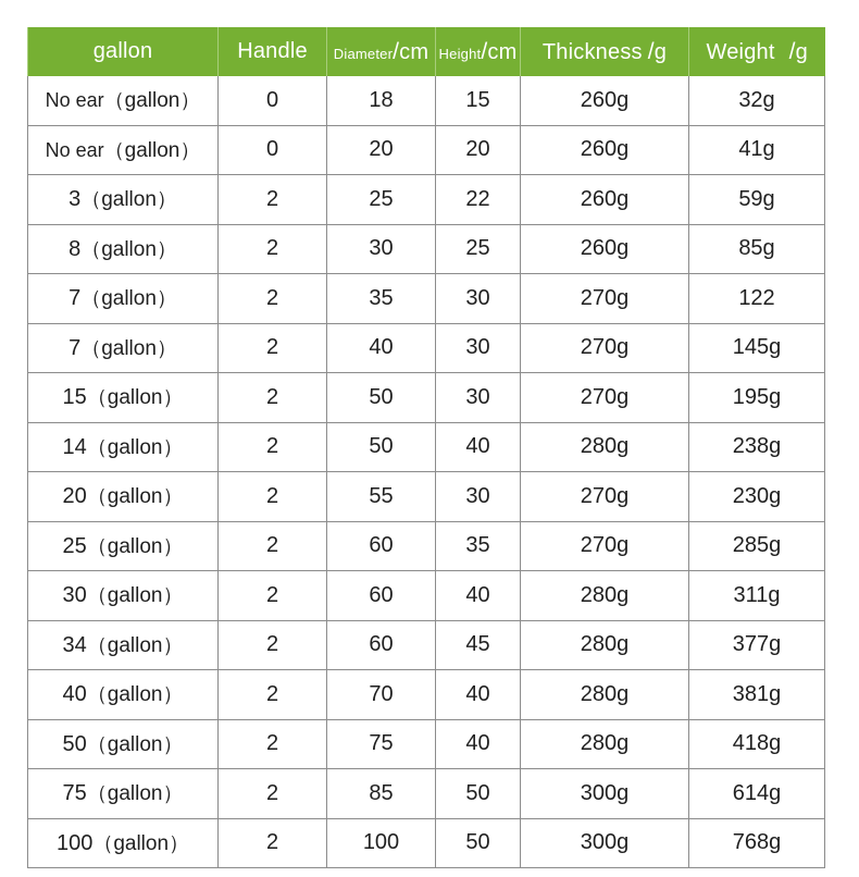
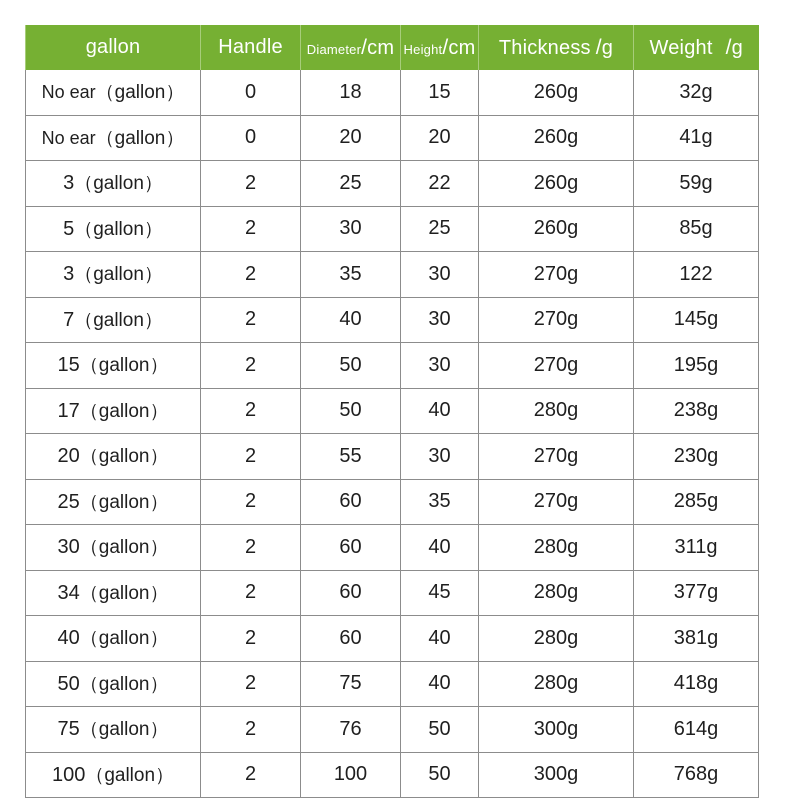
  gallon	Handle	Diameter/cm	Height/cm	Thickness /g	Weight /g
  No ear（gallon）	0	18	15	260g	32g
  No ear（gallon）	0	20	20	260g	41g
  3（gallon）	2	25	22	260g	59g
- 8（gallon）	2	30	25	260g	85g
+ 5（gallon）	2	30	25	260g	85g
- 7（gallon）	2	35	30	270g	122
+ 3（gallon）	2	35	30	270g	122
  7（gallon）	2	40	30	270g	145g
  15（gallon）	2	50	30	270g	195g
- 14（gallon）	2	50	40	280g	238g
+ 17（gallon）	2	50	40	280g	238g
  20（gallon）	2	55	30	270g	230g
  25（gallon）	2	60	35	270g	285g
  30（gallon）	2	60	40	280g	311g
  34（gallon）	2	60	45	280g	377g
- 40（gallon）	2	70	40	280g	381g
+ 40（gallon）	2	60	40	280g	381g
  50（gallon）	2	75	40	280g	418g
- 75（gallon）	2	85	50	300g	614g
+ 75（gallon）	2	76	50	300g	614g
  100（gallon）	2	100	50	300g	768g
